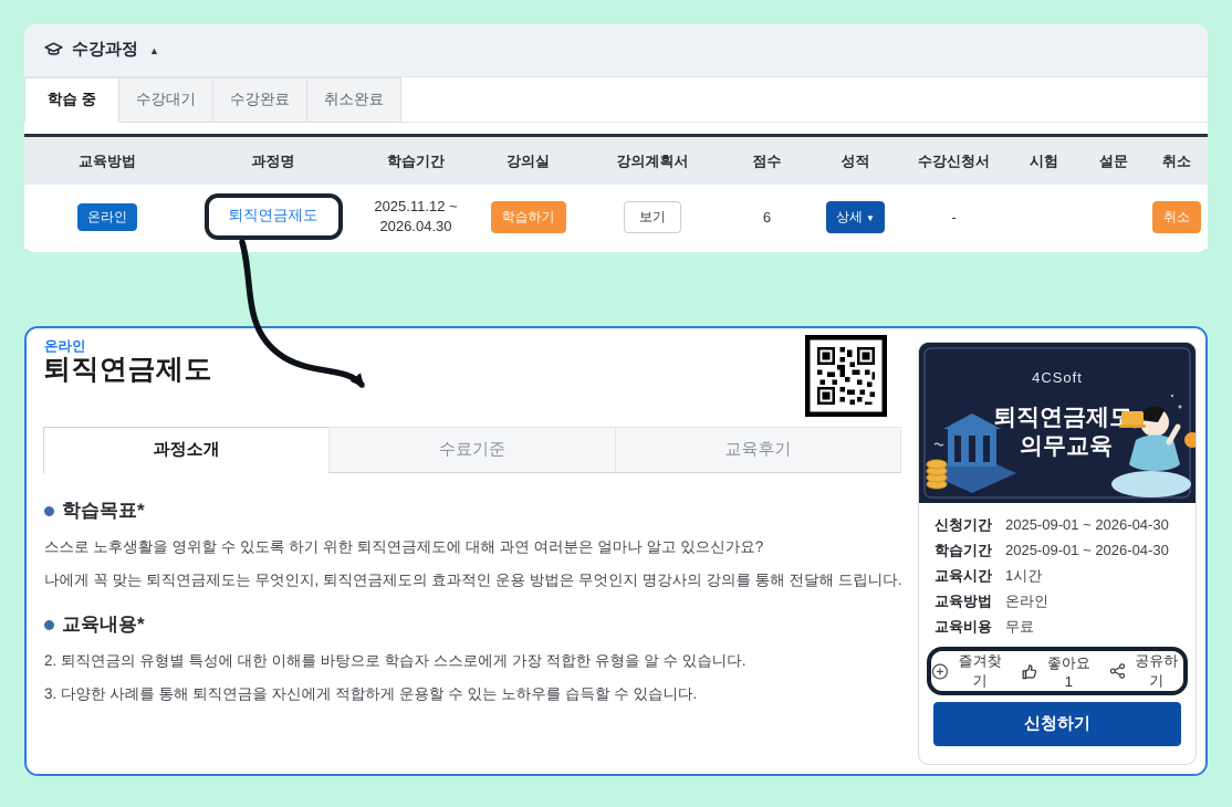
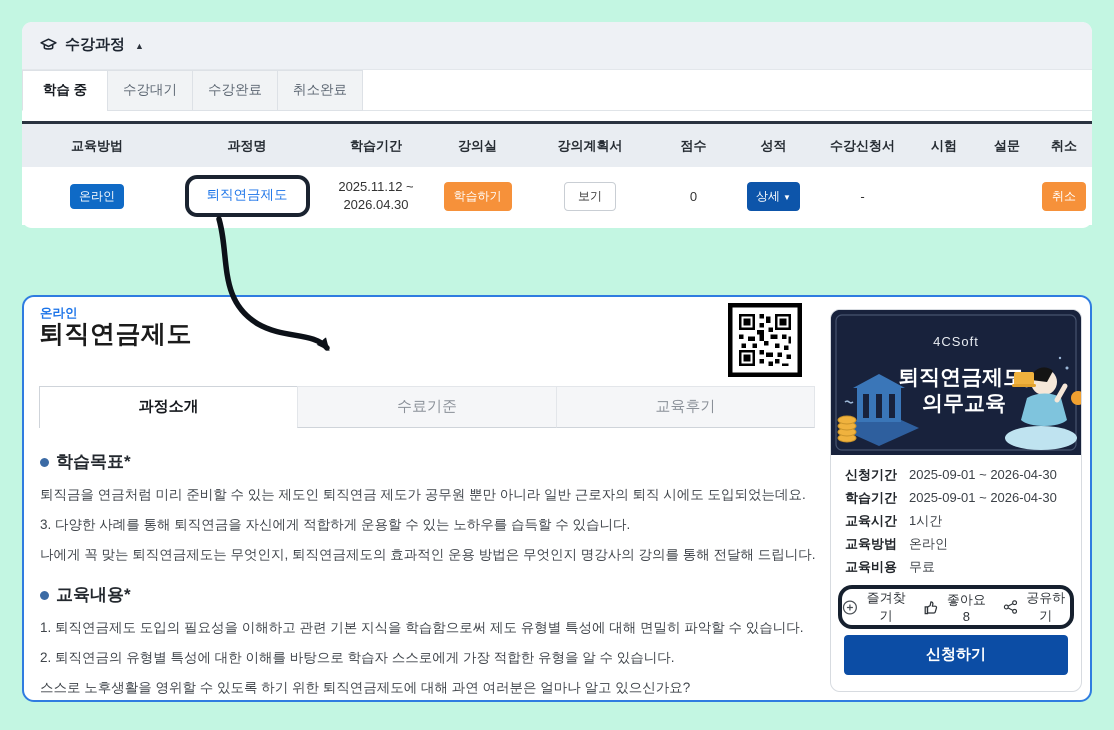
  수강과정
  ▲
  학습 중
  수강대기
  수강완료
  취소완료
  교육방법	과정명	학습기간	강의실	강의계획서	점수	성적	수강신청서	시험	설문	취소
- 온라인	퇴직연금제도	2025.11.12 ~ 2026.04.30	학습하기	보기	6	상세 ▼	-			취소
+ 온라인	퇴직연금제도	2025.11.12 ~ 2026.04.30	학습하기	보기	0	상세 ▼	-			취소
  온라인
  퇴직연금제도
  과정소개
  수료기준
  교육후기
  학습목표*
+ 퇴직금을 연금처럼 미리 준비할 수 있는 제도인 퇴직연금 제도가 공무원 뿐만 아니라 일반 근로자의 퇴직 시에도 도입되었는데요.
- 스스로 노후생활을 영위할 수 있도록 하기 위한 퇴직연금제도에 대해 과연 여러분은 얼마나 알고 있으신가요?
+ 3. 다양한 사례를 통해 퇴직연금을 자신에게 적합하게 운용할 수 있는 노하우를 습득할 수 있습니다.
  나에게 꼭 맞는 퇴직연금제도는 무엇인지, 퇴직연금제도의 효과적인 운용 방법은 무엇인지 명강사의 강의를 통해 전달해 드립니다.
  교육내용*
+ 1. 퇴직연금제도 도입의 필요성을 이해하고 관련 기본 지식을 학습함으로써 제도 유형별 특성에 대해 면밀히 파악할 수 있습니다.
  2. 퇴직연금의 유형별 특성에 대한 이해를 바탕으로 학습자 스스로에게 가장 적합한 유형을 알 수 있습니다.
- 3. 다양한 사례를 통해 퇴직연금을 자신에게 적합하게 운용할 수 있는 노하우를 습득할 수 있습니다.
+ 스스로 노후생활을 영위할 수 있도록 하기 위한 퇴직연금제도에 대해 과연 여러분은 얼마나 알고 있으신가요?
  4CSoft
  퇴직연금제도
  의무교육
  신청기간
  2025-09-01 ~ 2026-04-30
  학습기간
  2025-09-01 ~ 2026-04-30
  교육시간
  1시간
  교육방법
  온라인
  교육비용
  무료
  즐겨찾기
- 좋아요 1
+ 좋아요 8
  공유하기
  신청하기
